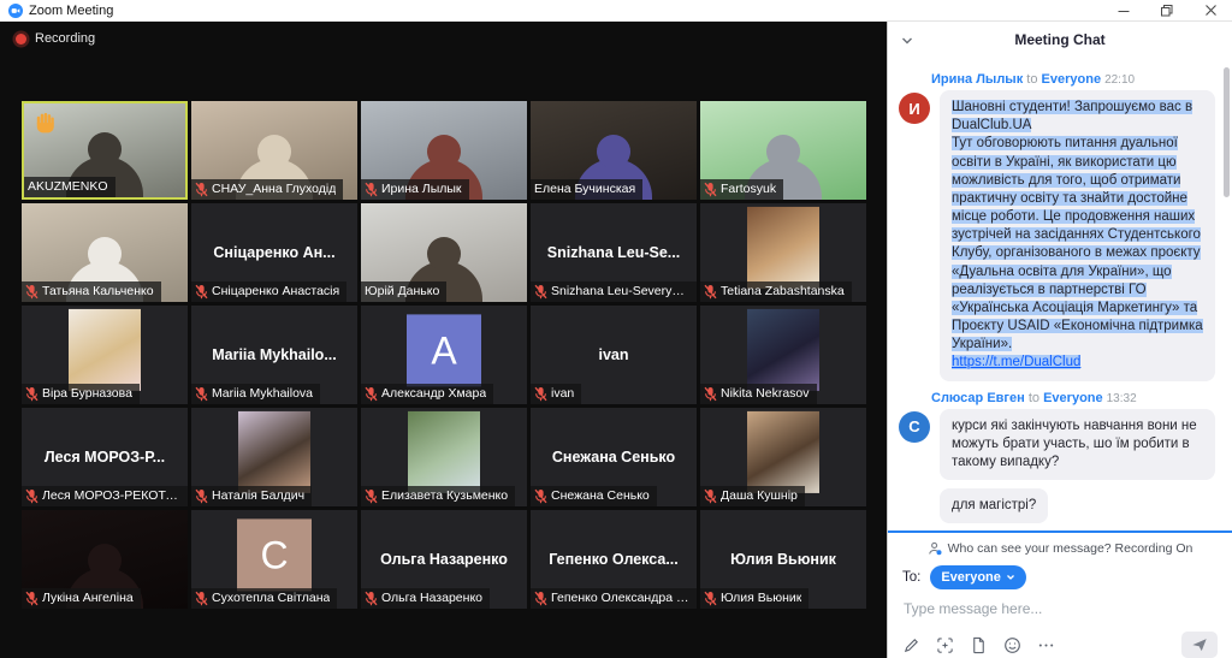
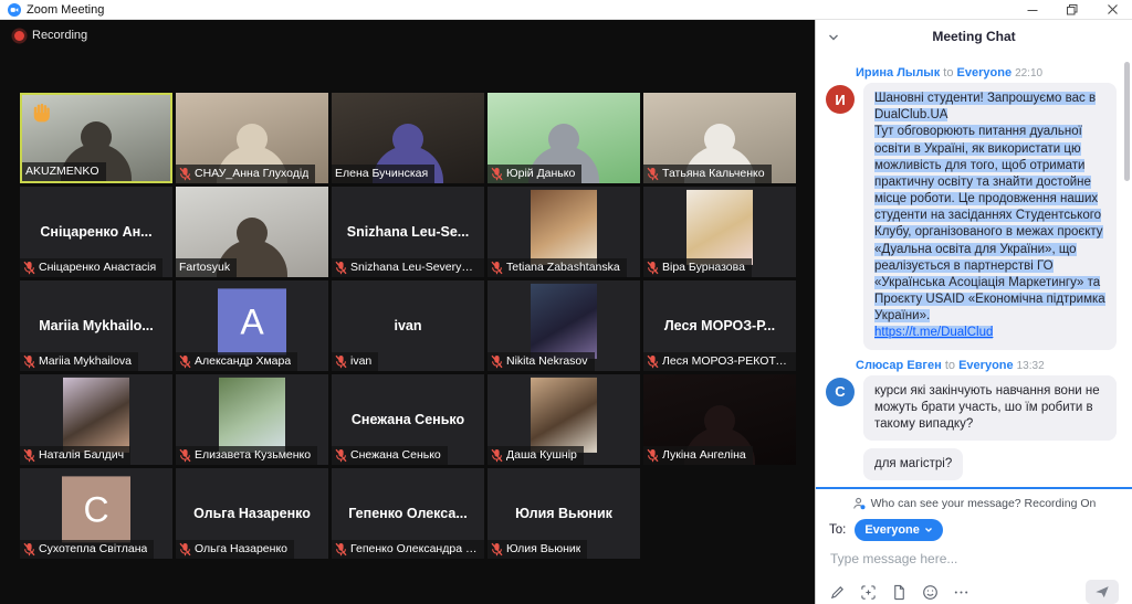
  Zoom Meeting
  Recording
  AKUZMENKO
  СНАУ_Анна Глуходід
- Ирина Лылык
  Елена Бучинская
- Fartosyuk
+ Юрій Данько
  Татьяна Кальченко
  Сніцаренко Ан...
  Сніцаренко Анастасія
- Юрій Данько
+ Fartosyuk
  Snizhana Leu-Se...
  Snizhana Leu-Severynen
  Tetiana Zabashtanska
  Віра Бурназова
  Mariia Mykhailo...
  Mariia Mykhailova
  A
  Александр Хмара
  ivan
  ivan
  Nikita Nekrasov
  Леся МОРОЗ-Р...
  Леся МОРОЗ-РЕКОТОВ
  Наталія Балдич
  Елизавета Кузьменко
  Снежана Сенько
  Снежана Сенько
  Даша Кушнір
  Лукіна Ангеліна
  C
  Сухотепла Світлана
  Ольга Назаренко
  Ольга Назаренко
  Гепенко Олекса...
  Гепенко Олександра Ві.
  Юлия Вьюник
  Юлия Вьюник
  Meeting Chat
  Ирина Лылык to Everyone 22:10
  И
  Шановні студенти! Запрошуємо вас в DualClub.UA
- Тут обговорюють питання дуальної освіти в Україні, як використати цю можливість для того, щоб отримати практичну освіту та знайти достойне місце роботи. Це продовження наших зустрічей на засіданнях Студентського Клубу, організованого в межах проєкту «Дуальна освіта для України», що реалізується в партнерстві ГО «Українська Асоціація Маркетингу» та Проєкту USAID «Економічна підтримка України».
+ Тут обговорюють питання дуальної освіти в Україні, як використати цю можливість для того, щоб отримати практичну освіту та знайти достойне місце роботи. Це продовження наших студенти на засіданнях Студентського Клубу, організованого в межах проєкту «Дуальна освіта для України», що реалізується в партнерстві ГО «Українська Асоціація Маркетингу» та Проєкту USAID «Економічна підтримка України».
  https://t.me/DualClud
  Слюсар Евген to Everyone 13:32
  C
  курси які закінчують навчання вони не можуть брати участь, шо їм робити в такому випадку?
  для магістрі?
  Who can see your message? Recording On
  To:
  Everyone
  Type message here...
